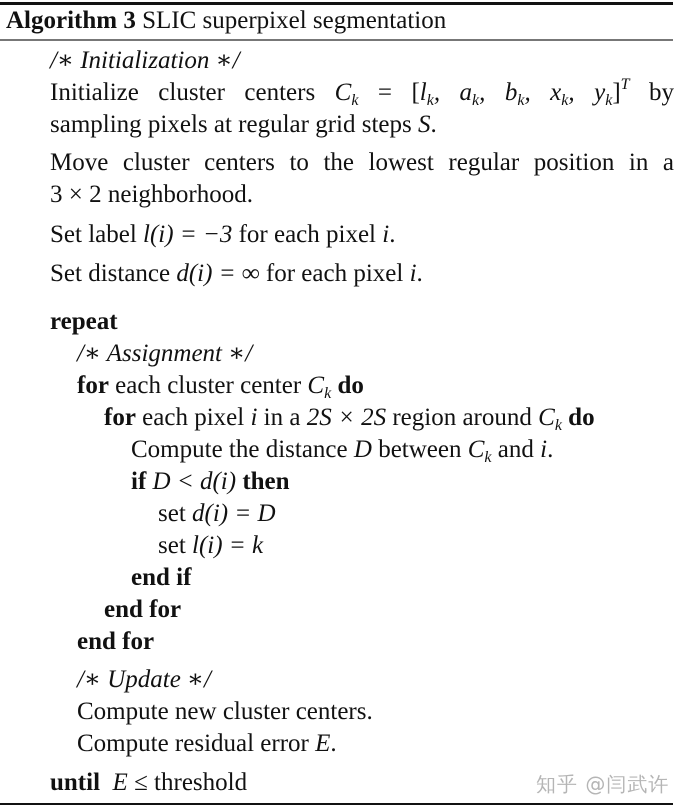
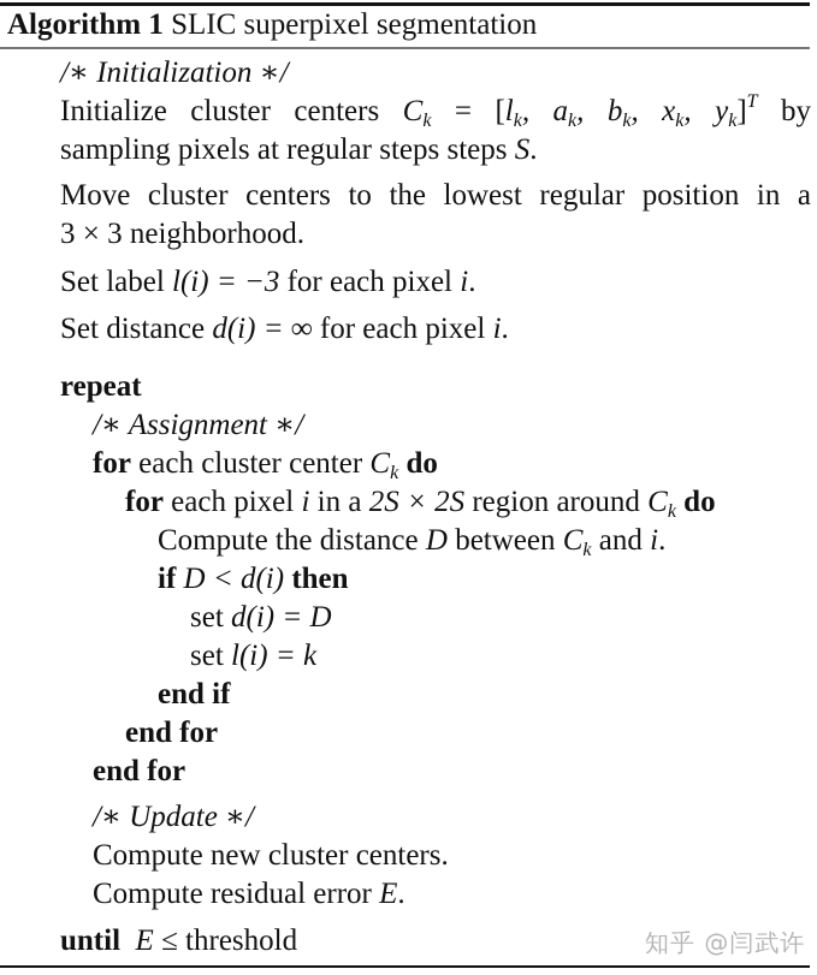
- Algorithm 3 SLIC superpixel segmentation
+ Algorithm 1 SLIC superpixel segmentation
  /∗ Initialization ∗/
  Initialize cluster centers Ck = [lk, ak, bk, xk, yk]T by
- sampling pixels at regular grid steps S.
+ sampling pixels at regular steps steps S.
  Move cluster centers to the lowest regular position in a
- 3 × 2 neighborhood.
+ 3 × 3 neighborhood.
  Set label l(i) = −3 for each pixel i.
  Set distance d(i) = ∞ for each pixel i.
  repeat
  /∗ Assignment ∗/
  for each cluster center Ck do
  for each pixel i in a 2S × 2S region around Ck do
  Compute the distance D between Ck and i.
  if D < d(i) then
  set d(i) = D
  set l(i) = k
  end if
  end for
  end for
  /∗ Update ∗/
  Compute new cluster centers.
  Compute residual error E.
  until E ≤ threshold
  知乎 @闫武许
